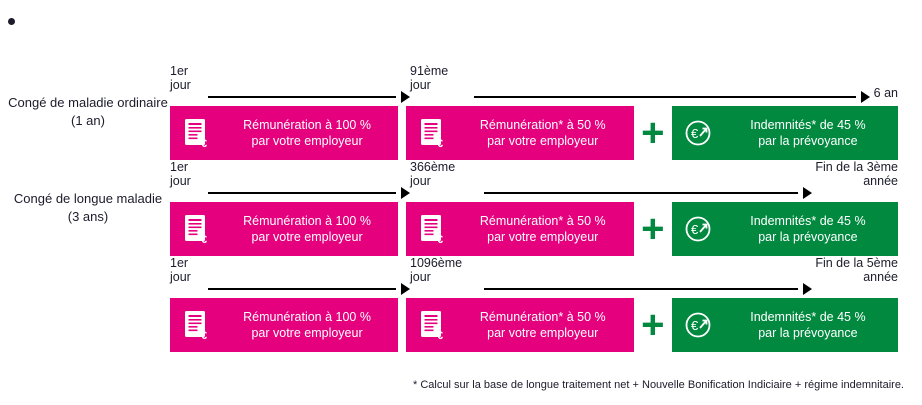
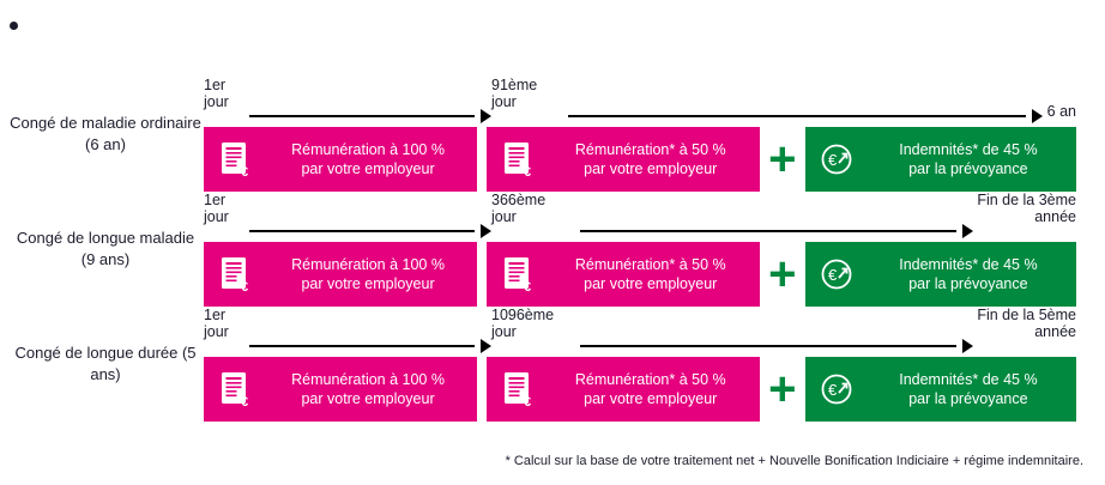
- Congé de maladie ordinaire (1 an)
+ Congé de maladie ordinaire (6 an)
  1er
  jour
  91ème
  jour
  6 an
  €
  Rémunération à 100 %
  par votre employeur
  €
  Rémunération* à 50 %
  par votre employeur
  +
  €
  Indemnités* de 45 %
  par la prévoyance
- Congé de longue maladie (3 ans)
+ Congé de longue maladie (9 ans)
  1er
  jour
  366ème
  jour
  Fin de la 3ème
  année
  €
  Rémunération à 100 %
  par votre employeur
  €
  Rémunération* à 50 %
  par votre employeur
  +
  €
  Indemnités* de 45 %
  par la prévoyance
+ Congé de longue durée (5 ans)
  1er
  jour
  1096ème
  jour
  Fin de la 5ème
  année
  €
  Rémunération à 100 %
  par votre employeur
  €
  Rémunération* à 50 %
  par votre employeur
  +
  €
  Indemnités* de 45 %
  par la prévoyance
- * Calcul sur la base de longue traitement net + Nouvelle Bonification Indiciaire + régime indemnitaire.
+ * Calcul sur la base de votre traitement net + Nouvelle Bonification Indiciaire + régime indemnitaire.
